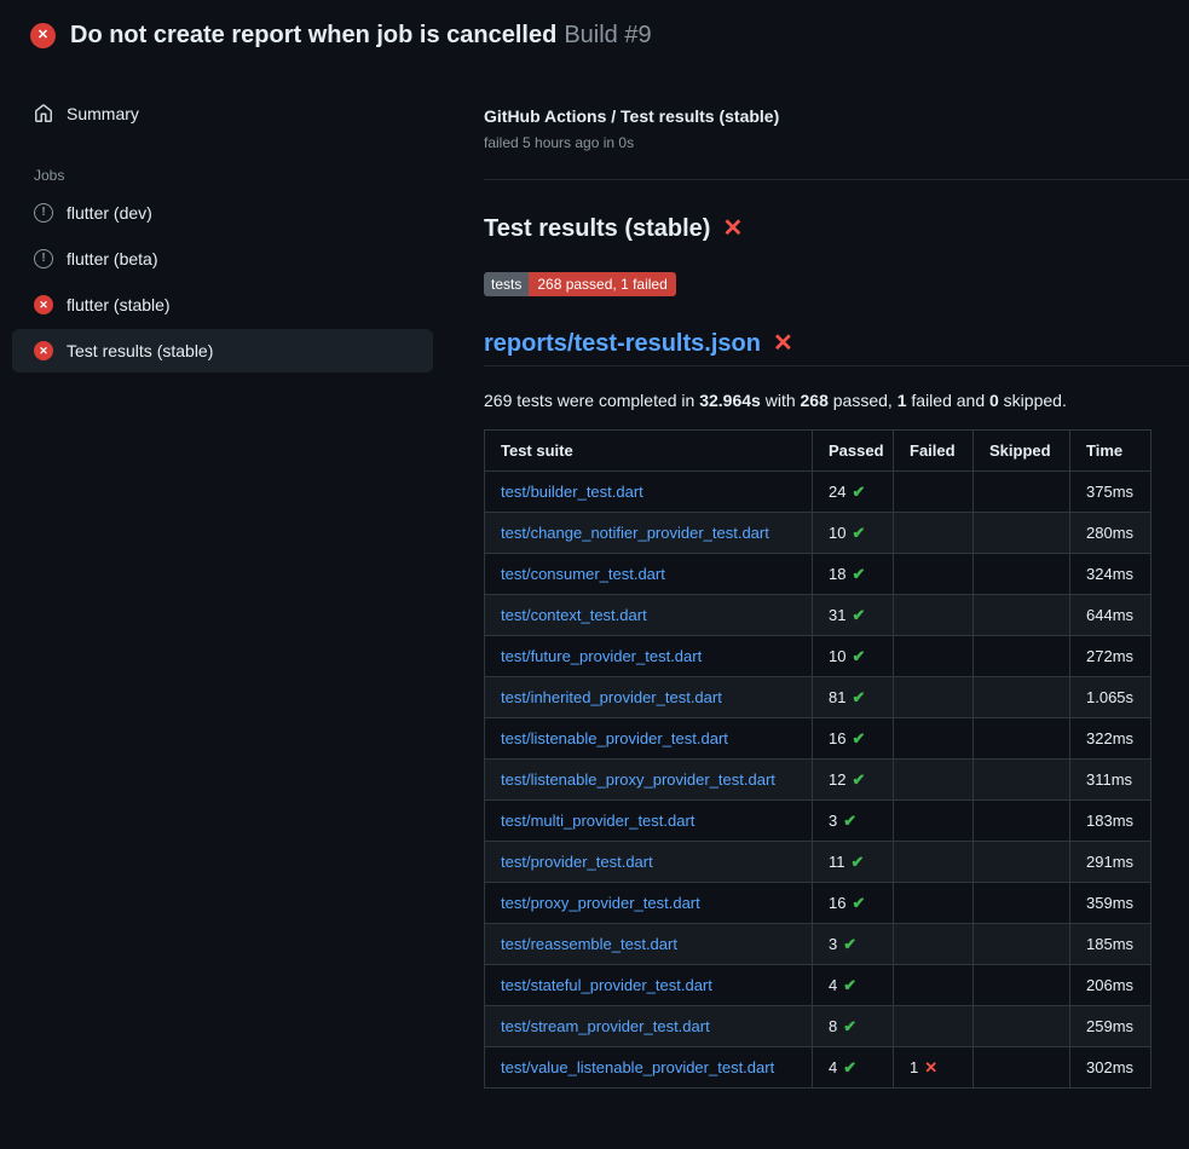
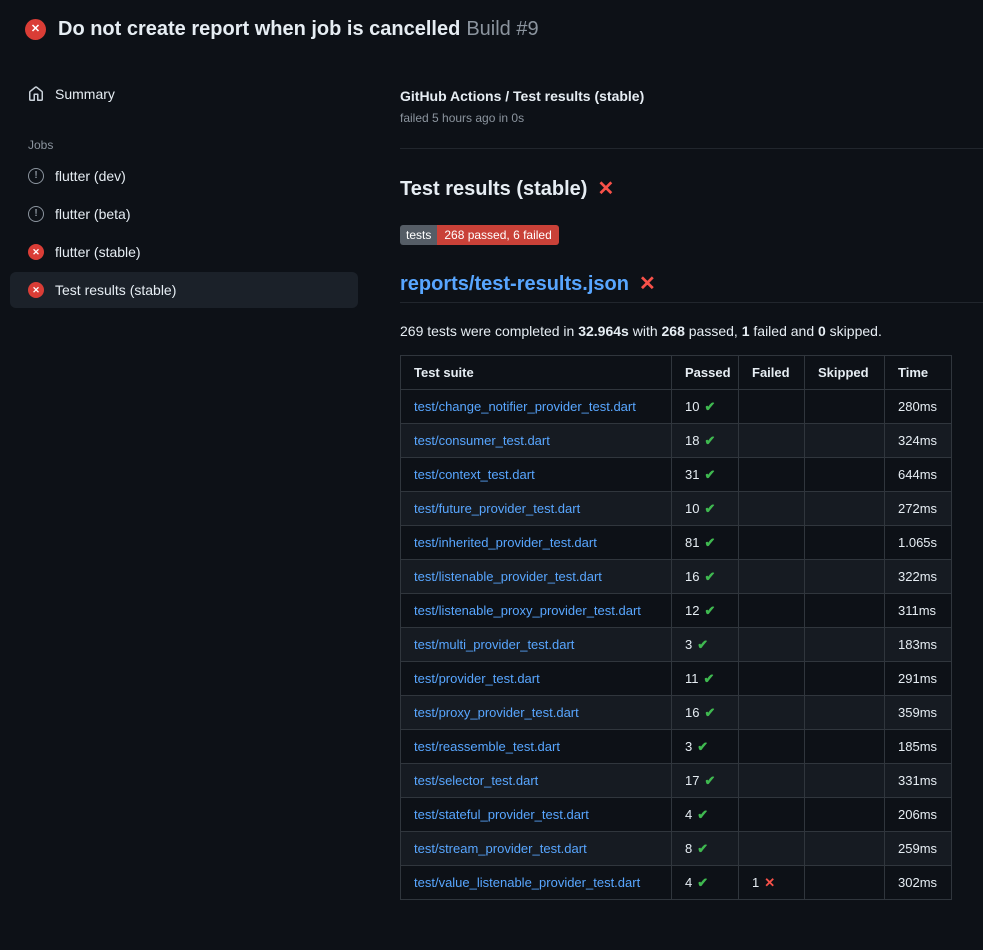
  ✕
  Do not create report when job is cancelled Build #9
  Summary
  Jobs
  !
  flutter (dev)
  !
  flutter (beta)
  ✕
  flutter (stable)
  ✕
  Test results (stable)
  GitHub Actions / Test results (stable)
  failed 5 hours ago in 0s
  Test results (stable)
  ✕
  tests
- 268 passed, 1 failed
+ 268 passed, 6 failed
  reports/test-results.json
  ✕
  269 tests were completed in 32.964s with 268 passed, 1 failed and 0 skipped.
  Test suite	Passed	Failed	Skipped	Time
- test/builder_test.dart	24 ✔			375ms
  test/change_notifier_provider_test.dart	10 ✔			280ms
  test/consumer_test.dart	18 ✔			324ms
  test/context_test.dart	31 ✔			644ms
  test/future_provider_test.dart	10 ✔			272ms
  test/inherited_provider_test.dart	81 ✔			1.065s
  test/listenable_provider_test.dart	16 ✔			322ms
  test/listenable_proxy_provider_test.dart	12 ✔			311ms
  test/multi_provider_test.dart	3 ✔			183ms
  test/provider_test.dart	11 ✔			291ms
  test/proxy_provider_test.dart	16 ✔			359ms
  test/reassemble_test.dart	3 ✔			185ms
+ test/selector_test.dart	17 ✔			331ms
  test/stateful_provider_test.dart	4 ✔			206ms
  test/stream_provider_test.dart	8 ✔			259ms
  test/value_listenable_provider_test.dart	4 ✔	1 ✕		302ms
